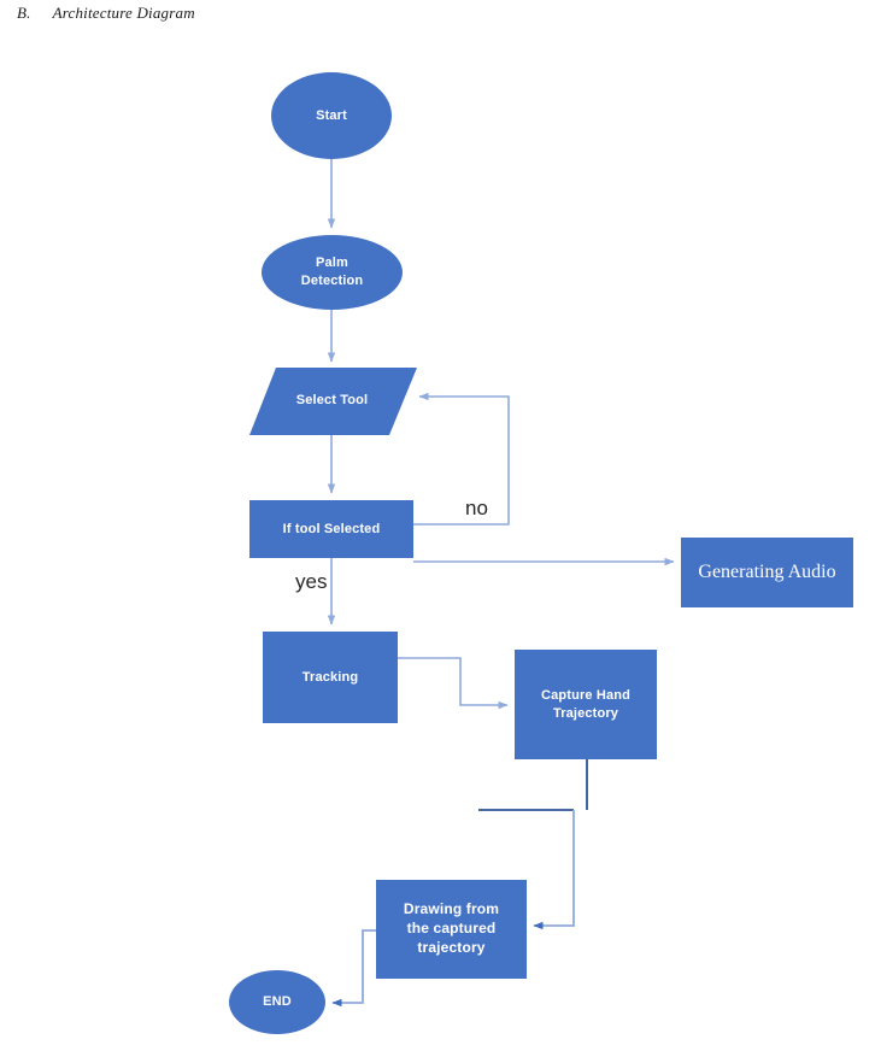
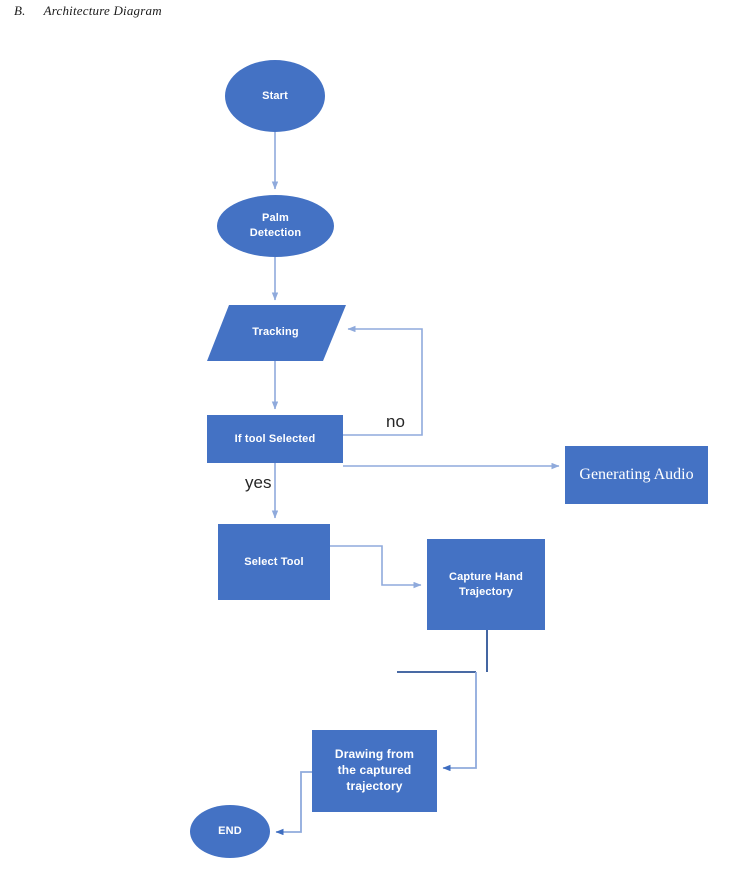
  B. Architecture Diagram
  Start
  Palm
  Detection
- Select Tool
+ Tracking
  If tool Selected
  Generating Audio
- Tracking
+ Select Tool
  Capture Hand
  Trajectory
  Drawing from
  the captured
  trajectory
  END
  no
  yes
